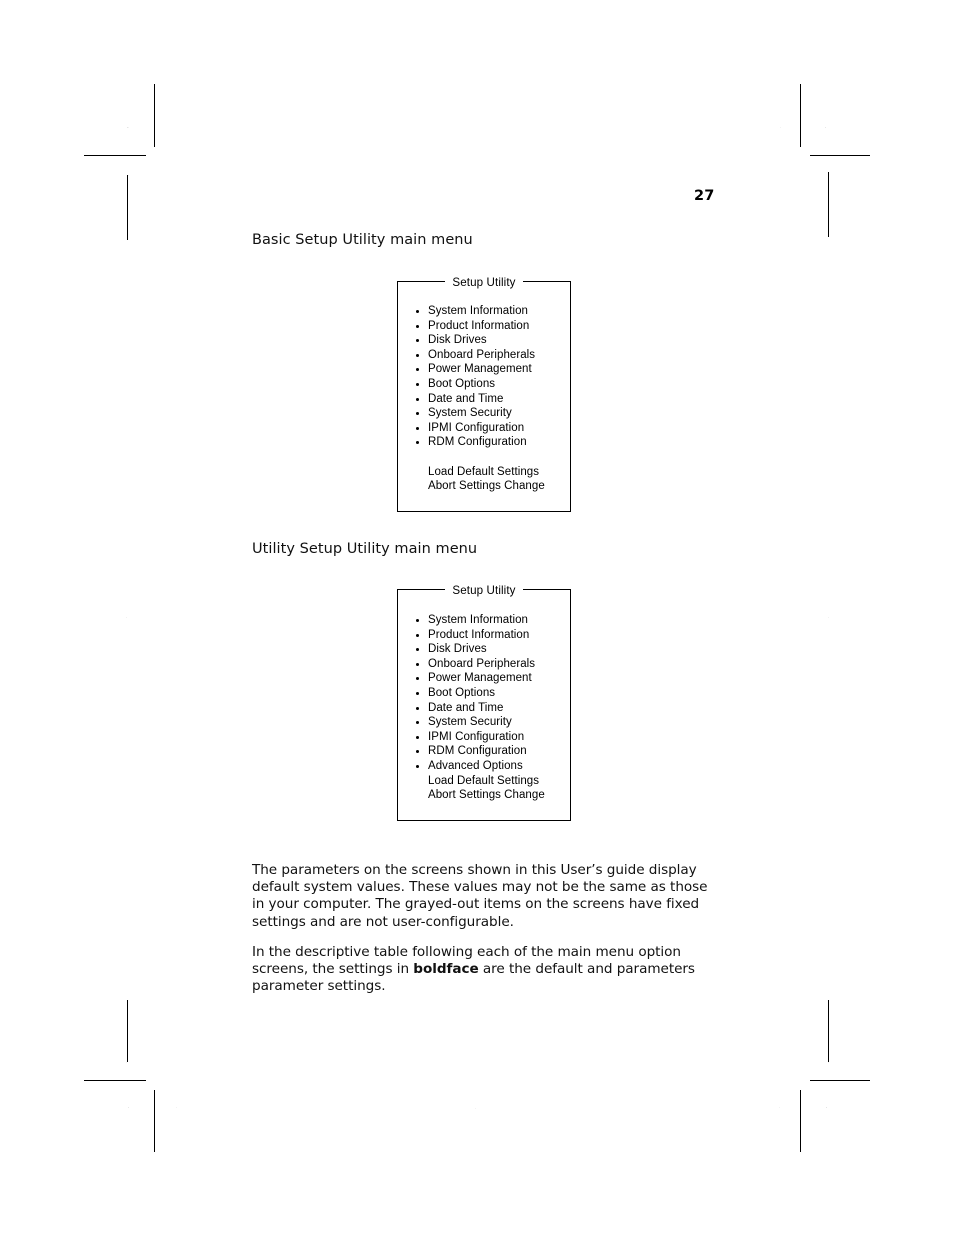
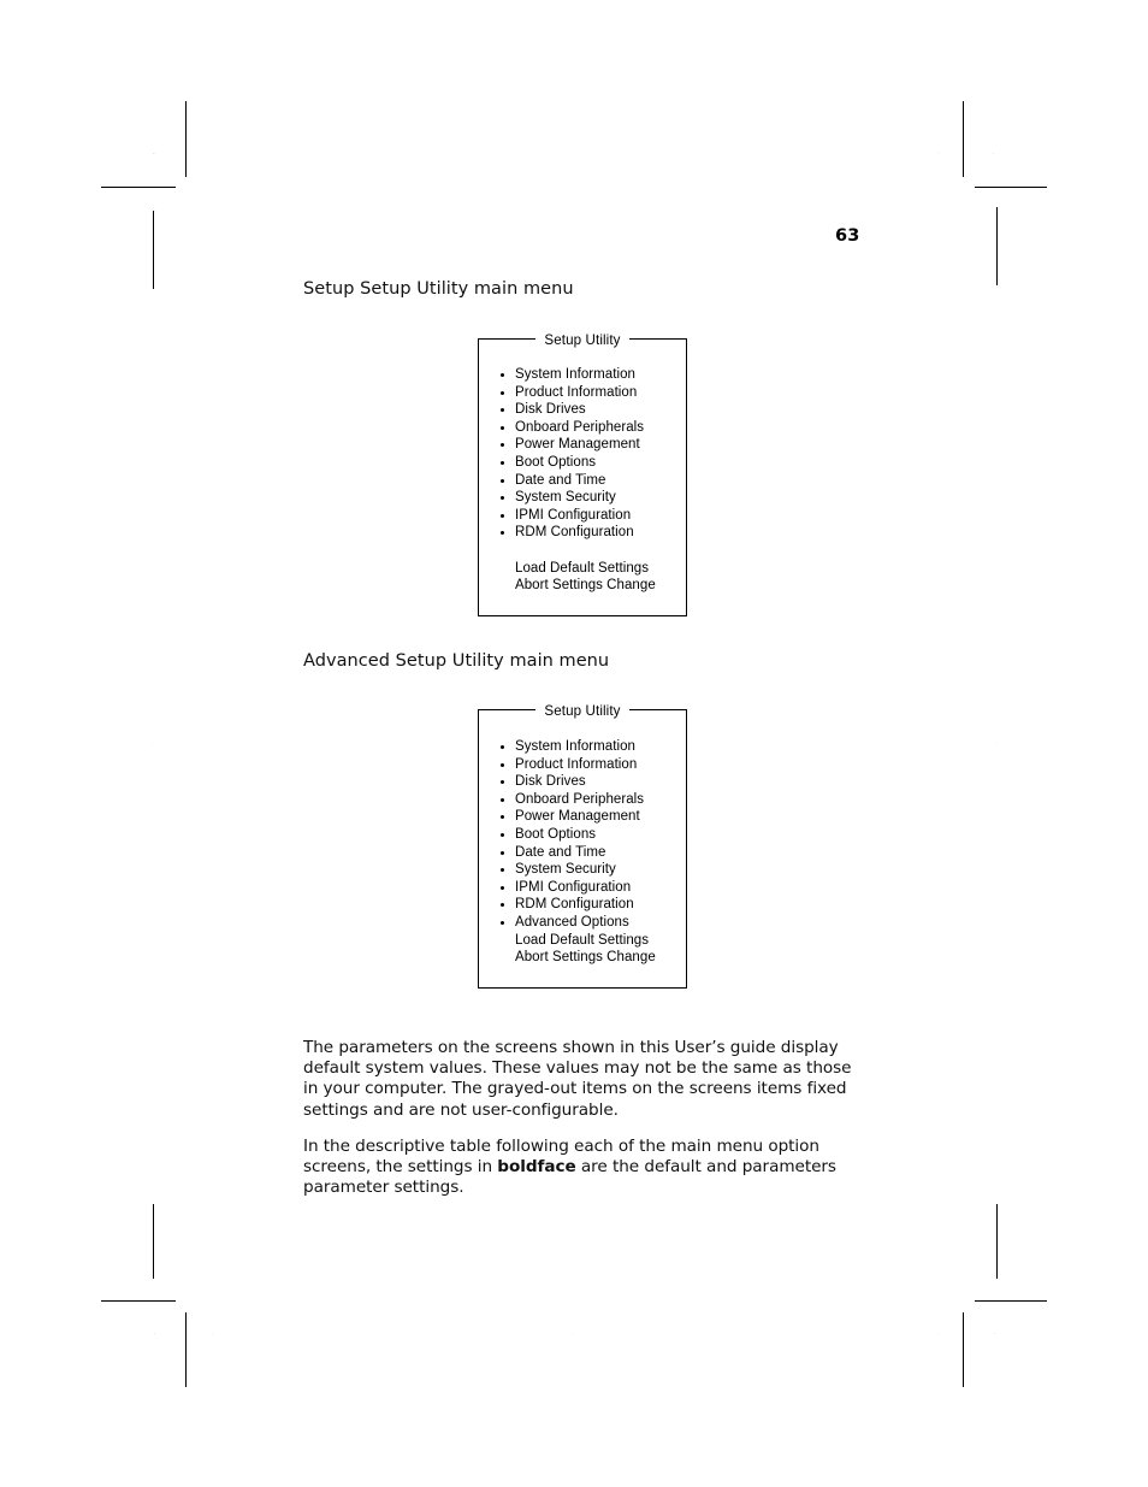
- 27
+ 63
- Basic Setup Utility main menu
+ Setup Setup Utility main menu
  Setup Utility
  System Information
  Product Information
  Disk Drives
  Onboard Peripherals
  Power Management
  Boot Options
  Date and Time
  System Security
  IPMI Configuration
  RDM Configuration
  Load Default Settings
  Abort Settings Change
- Utility Setup Utility main menu
+ Advanced Setup Utility main menu
  Setup Utility
  System Information
  Product Information
  Disk Drives
  Onboard Peripherals
  Power Management
  Boot Options
  Date and Time
  System Security
  IPMI Configuration
  RDM Configuration
  Advanced Options
  Load Default Settings
  Abort Settings Change
- The parameters on the screens shown in this User’s guide display default system values. These values may not be the same as those in your computer. The grayed-out items on the screens have fixed settings and are not user-configurable.
+ The parameters on the screens shown in this User’s guide display default system values. These values may not be the same as those in your computer. The grayed-out items on the screens items fixed settings and are not user-configurable.
  In the descriptive table following each of the main menu option screens, the settings in boldface are the default and parameters parameter settings.
